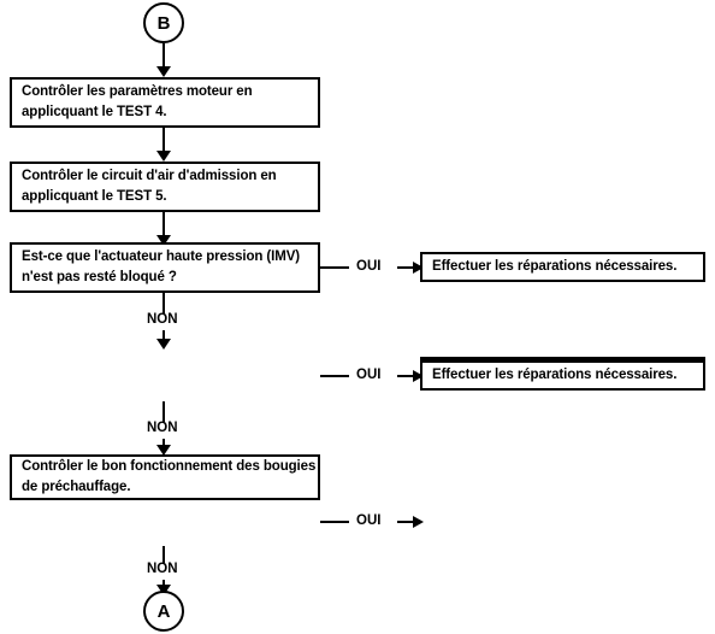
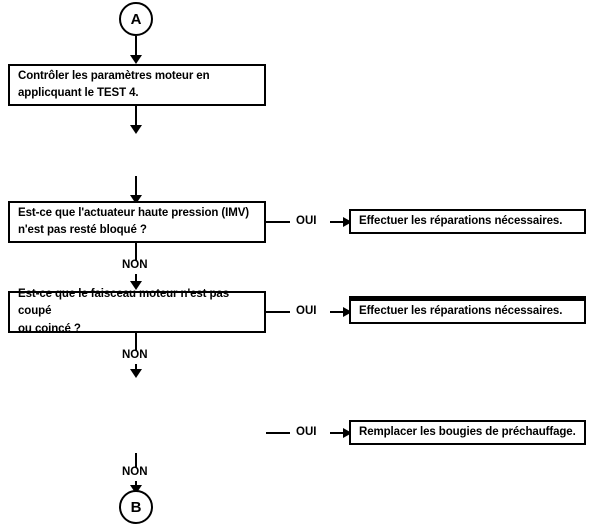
- B
+ A
  Contrôler les paramètres moteur en
  applicquant le TEST 4.
- Contrôler le circuit d'air d'admission en
- applicquant le TEST 5.
  Est-ce que l'actuateur haute pression (IMV)
  n'est pas resté bloqué ?
  OUI
  Effectuer les réparations nécessaires.
  NON
+ Est-ce que le faisceau moteur n'est pas coupé
+ ou coincé ?
  OUI
  Effectuer les réparations nécessaires.
  NON
- Contrôler le bon fonctionnement des bougies
- de préchauffage.
  OUI
+ Remplacer les bougies de préchauffage.
  NON
- A
+ B
